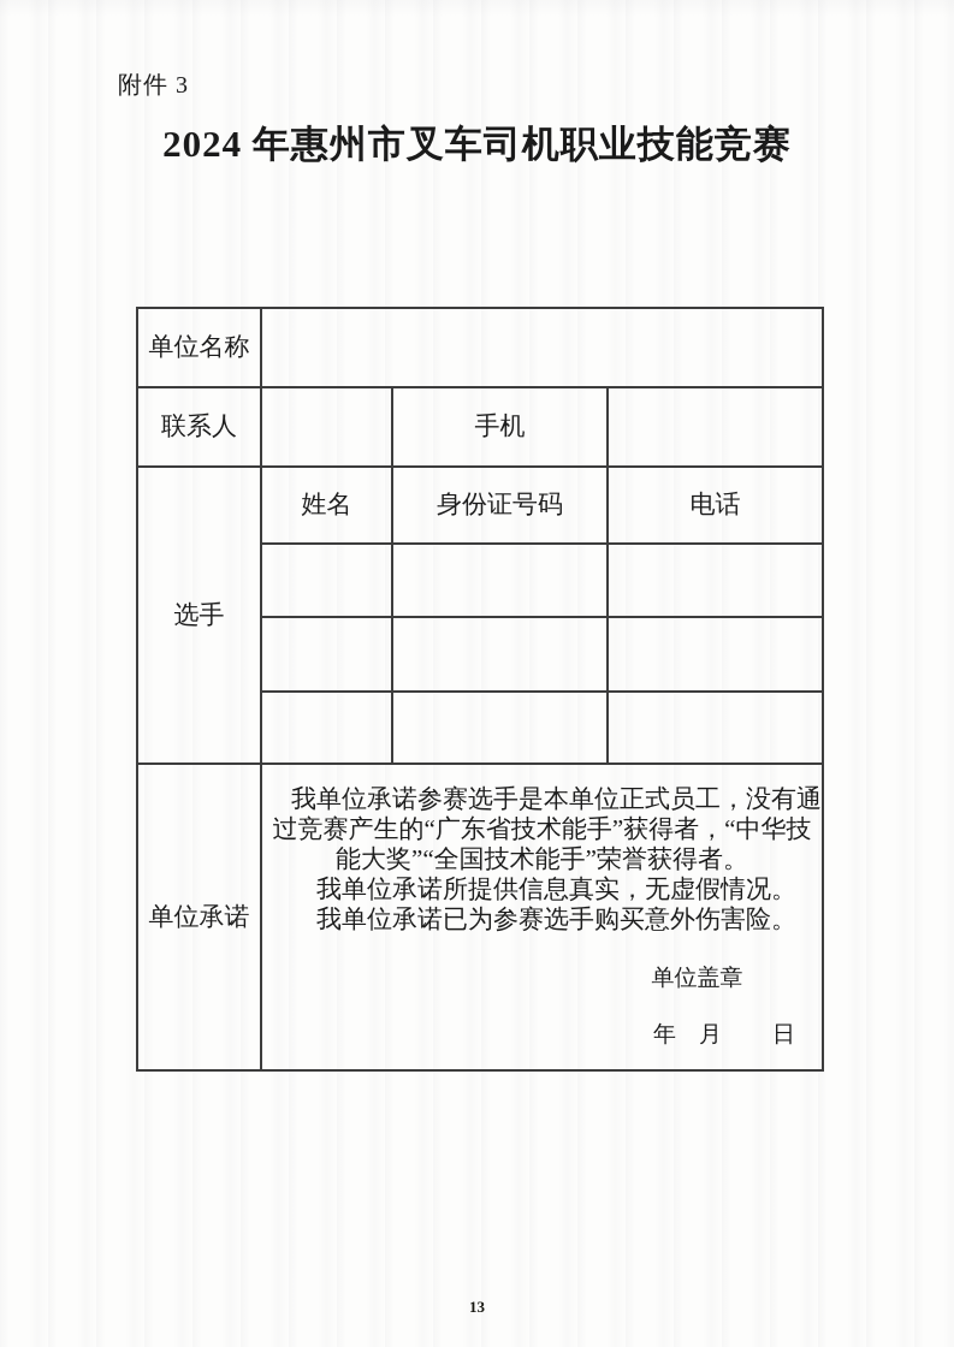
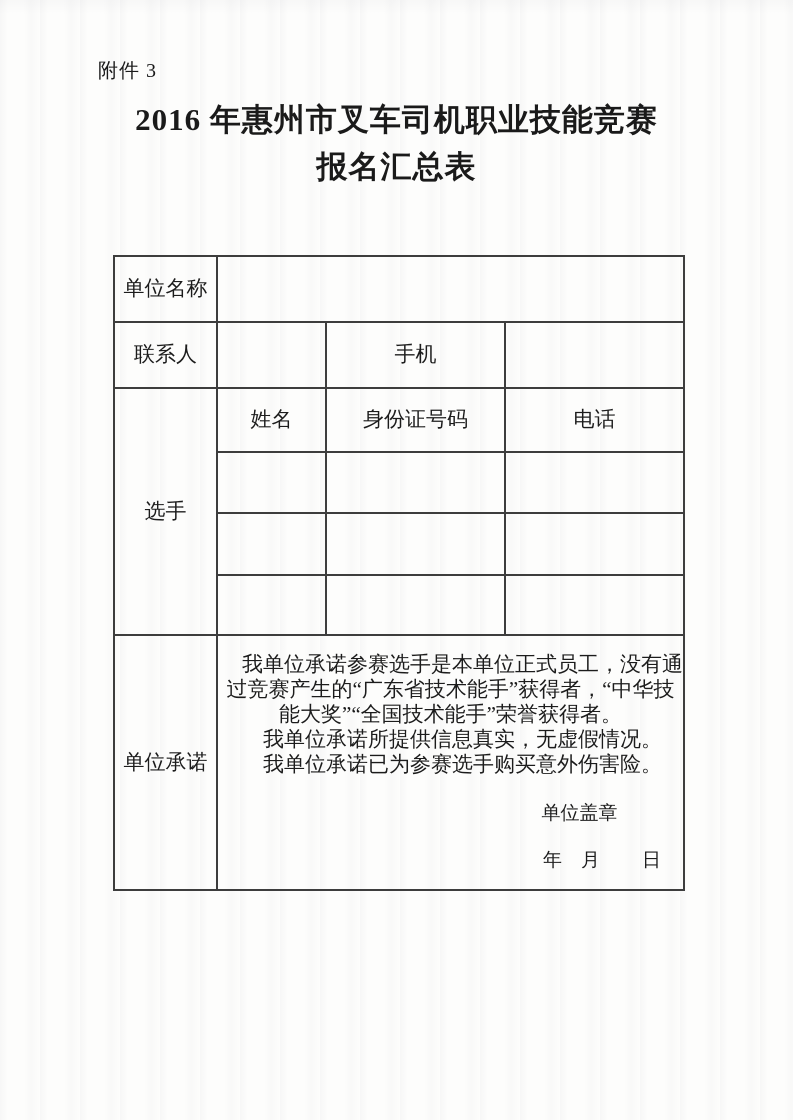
  附件 3
- 2024 年惠州市叉车司机职业技能竞赛
+ 2016 年惠州市叉车司机职业技能竞赛
+ 报名汇总表
  单位名称
  联系人		手机
  选手	姓名	身份证号码	电话
  单位承诺	我单位承诺参赛选手是本单位正式员工，没有通过竞赛产生的“广东省技术能手”获得者，“中华技能大奖”“全国技术能手”荣誉获得者。 我单位承诺所提供信息真实，无虚假情况。 我单位承诺已为参赛选手购买意外伤害险。 单位盖章 年 月 日
- 13
